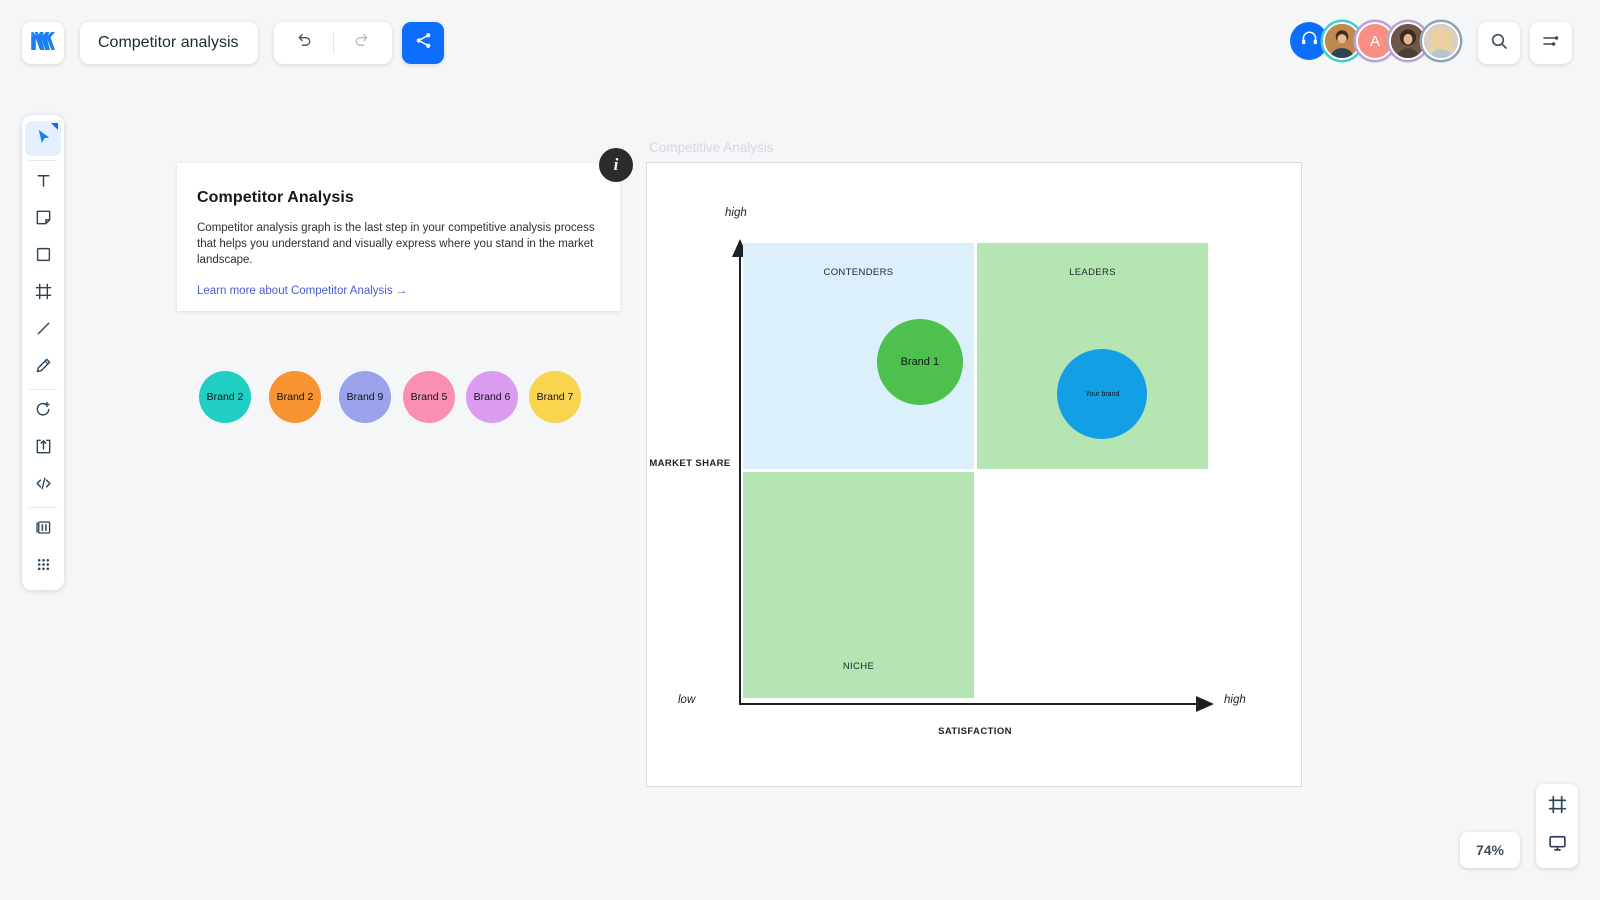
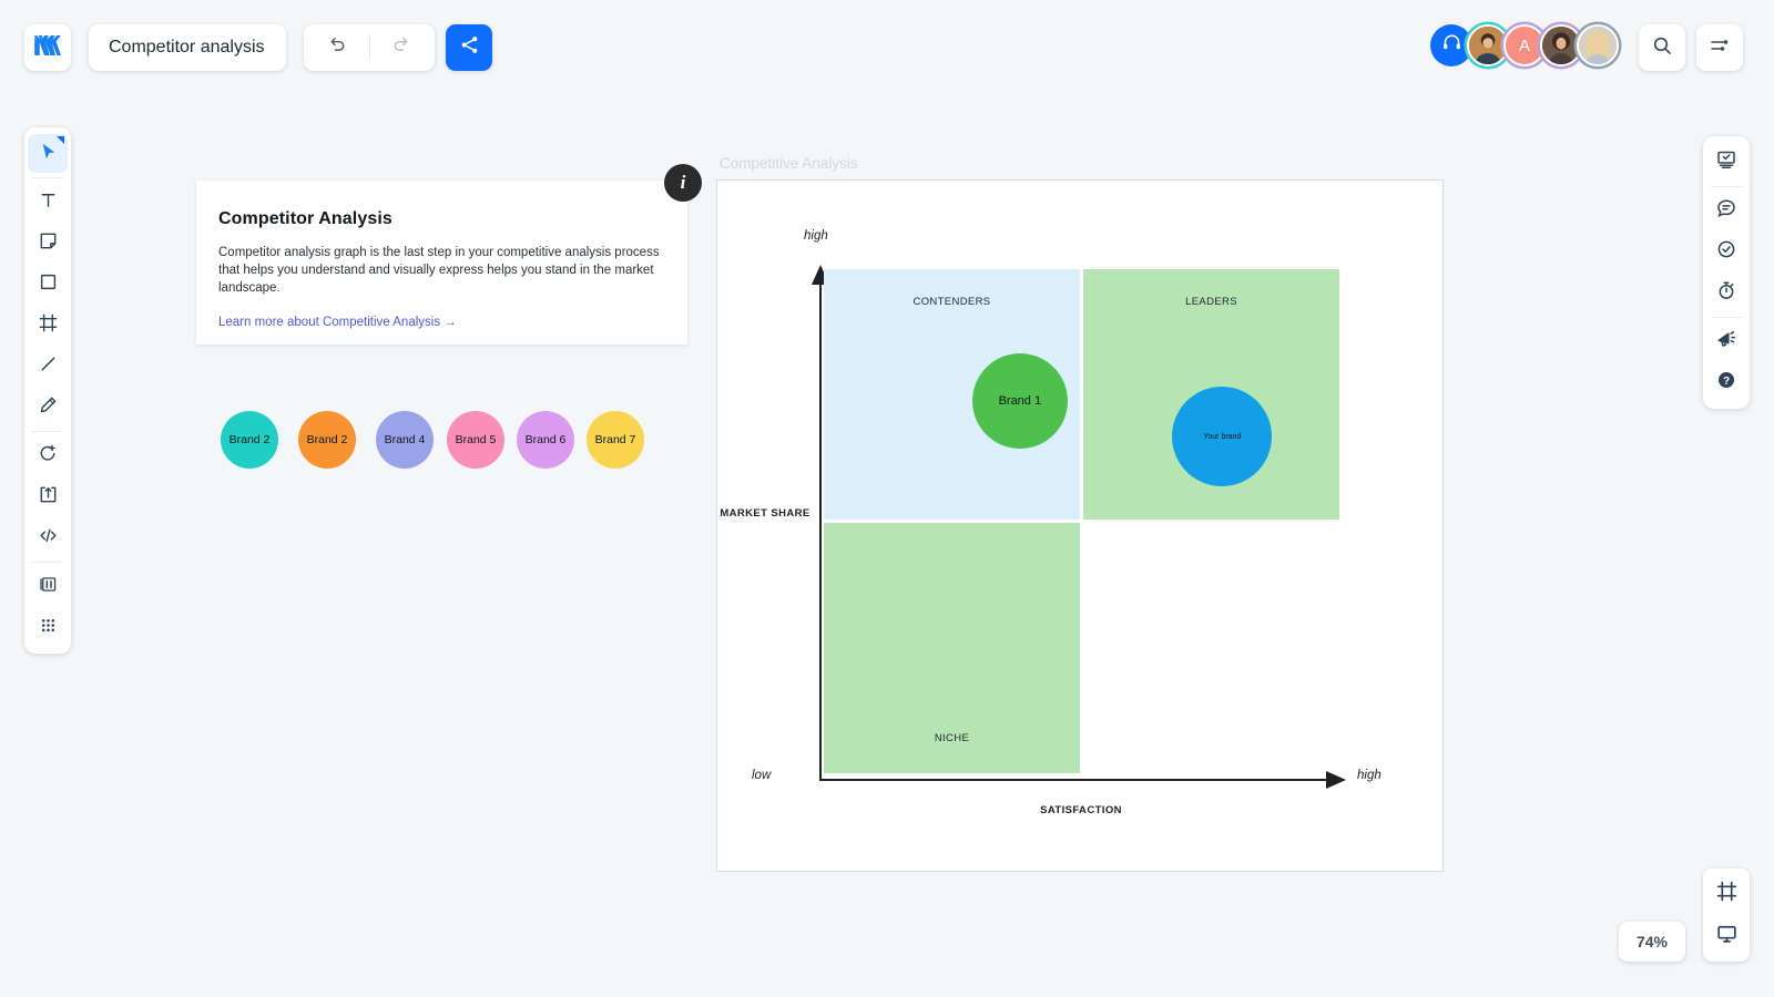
  Competitor analysis
  A
+ ?
  i
  Competitor Analysis
- Competitor analysis graph is the last step in your competitive analysis process that helps you understand and visually express where you stand in the market landscape.
+ Competitor analysis graph is the last step in your competitive analysis process that helps you understand and visually express helps you stand in the market landscape.
- Learn more about Competitor Analysis →
+ Learn more about Competitive Analysis →
  Brand 2
  Brand 2
- Brand 9
+ Brand 4
  Brand 5
  Brand 6
  Brand 7
  Competitive Analysis
  high
  low
  high
  MARKET SHARE
  SATISFACTION
  CONTENDERS
  LEADERS
  NICHE
  Brand 1
  74%
